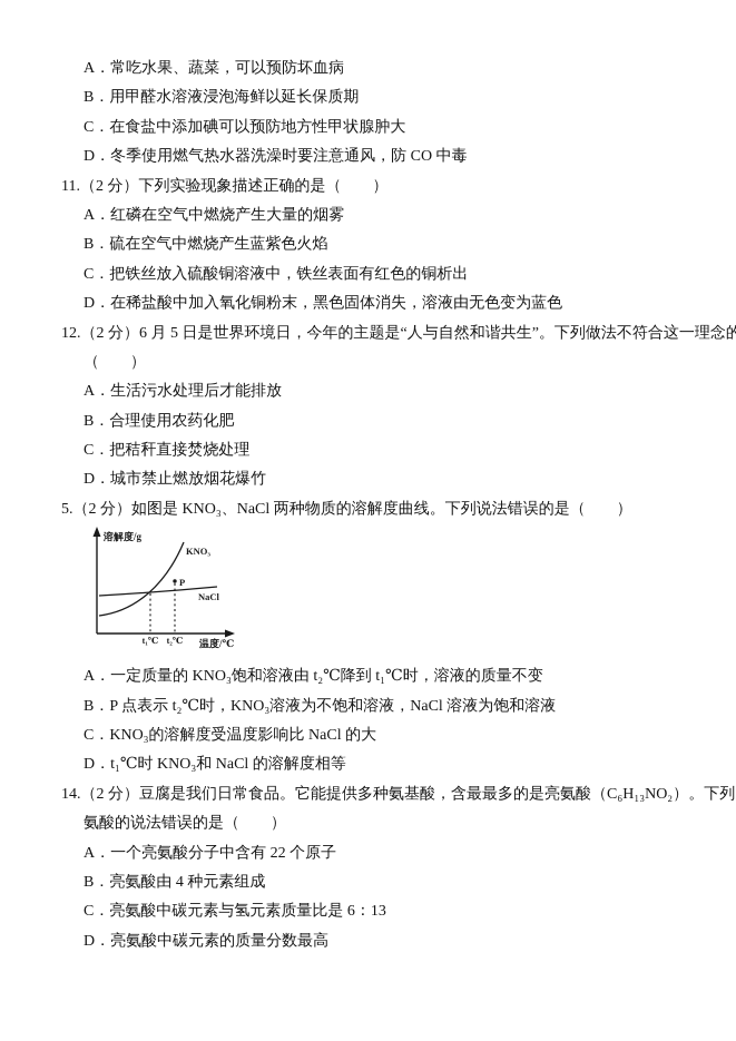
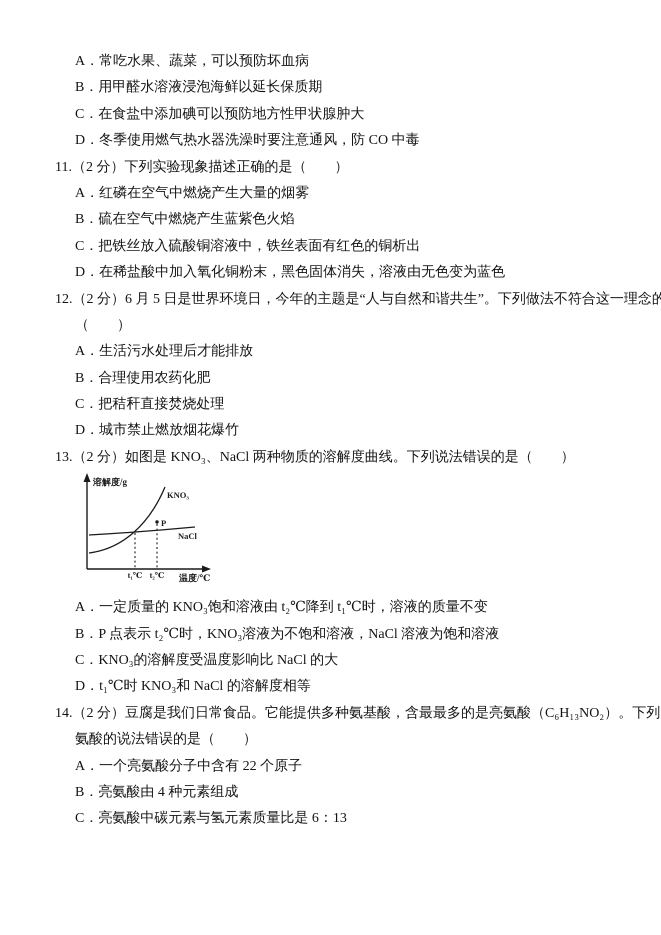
  A．常吃水果、蔬菜，可以预防坏血病
  B．用甲醛水溶液浸泡海鲜以延长保质期
  C．在食盐中添加碘可以预防地方性甲状腺肿大
  D．冬季使用燃气热水器洗澡时要注意通风，防 CO 中毒
  11.（2 分）下列实验现象描述正确的是（ ）
  A．红磷在空气中燃烧产生大量的烟雾
  B．硫在空气中燃烧产生蓝紫色火焰
  C．把铁丝放入硫酸铜溶液中，铁丝表面有红色的铜析出
  D．在稀盐酸中加入氧化铜粉末，黑色固体消失，溶液由无色变为蓝色
  12.（2 分）6 月 5 日是世界环境日，今年的主题是“人与自然和谐共生”。下列做法不符合这一理念的
  （ ）
  A．生活污水处理后才能排放
  B．合理使用农药化肥
  C．把秸秆直接焚烧处理
  D．城市禁止燃放烟花爆竹
- 5.（2 分）如图是 KNO₃、NaCl 两种物质的溶解度曲线。下列说法错误的是（ ）
+ 13.（2 分）如图是 KNO₃、NaCl 两种物质的溶解度曲线。下列说法错误的是（ ）
  溶解度/g
  温度/℃
  P
  KNO₃
  NaCl
  t₁℃
  t₂℃
  A．一定质量的 KNO₃饱和溶液由 t₂℃降到 t₁℃时，溶液的质量不变
  B．P 点表示 t₂℃时，KNO₃溶液为不饱和溶液，NaCl 溶液为饱和溶液
  C．KNO₃的溶解度受温度影响比 NaCl 的大
  D．t₁℃时 KNO₃和 NaCl 的溶解度相等
  14.（2 分）豆腐是我们日常食品。它能提供多种氨基酸，含最最多的是亮氨酸（C₆H₁₃NO₂）。下列
  氨酸的说法错误的是（ ）
  A．一个亮氨酸分子中含有 22 个原子
  B．亮氨酸由 4 种元素组成
  C．亮氨酸中碳元素与氢元素质量比是 6：13
- D．亮氨酸中碳元素的质量分数最高
